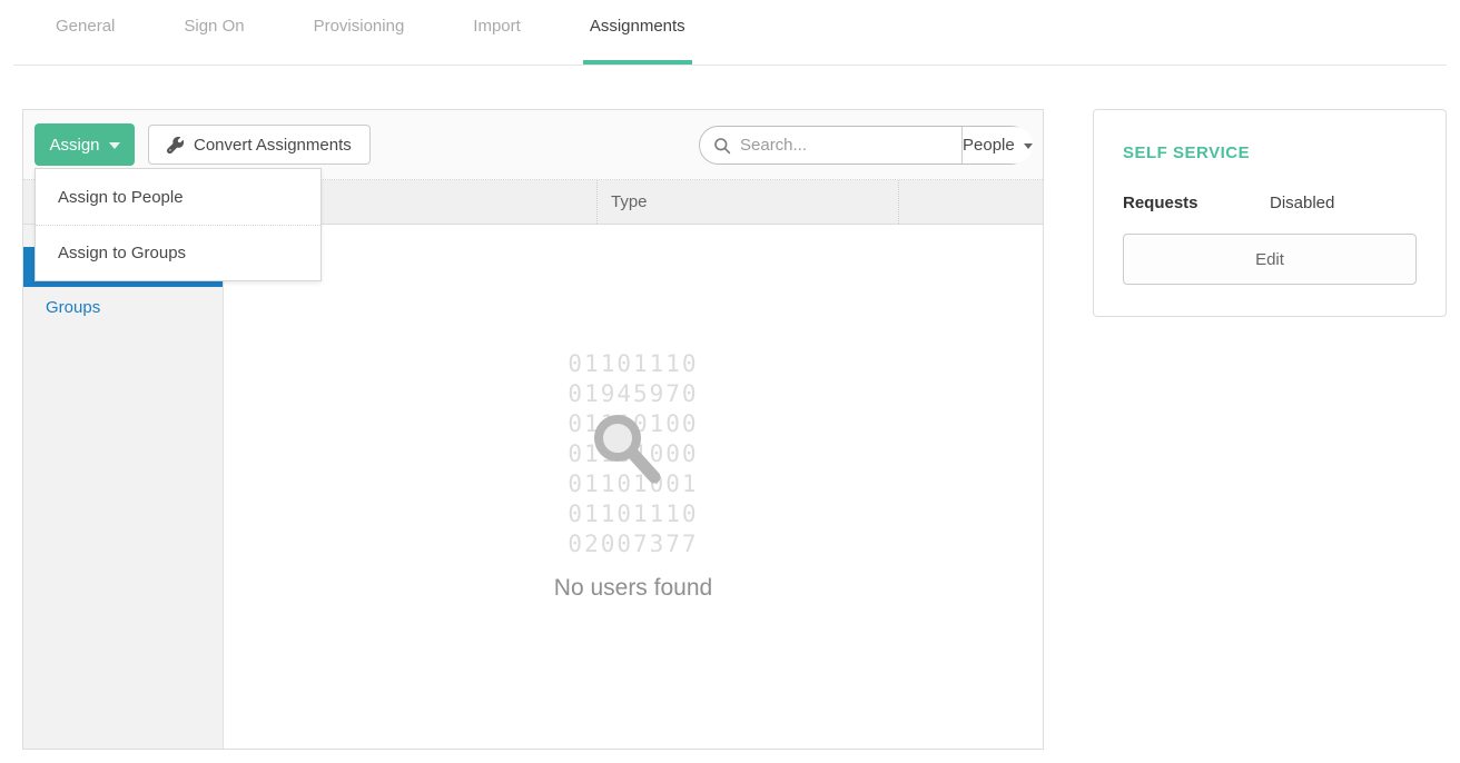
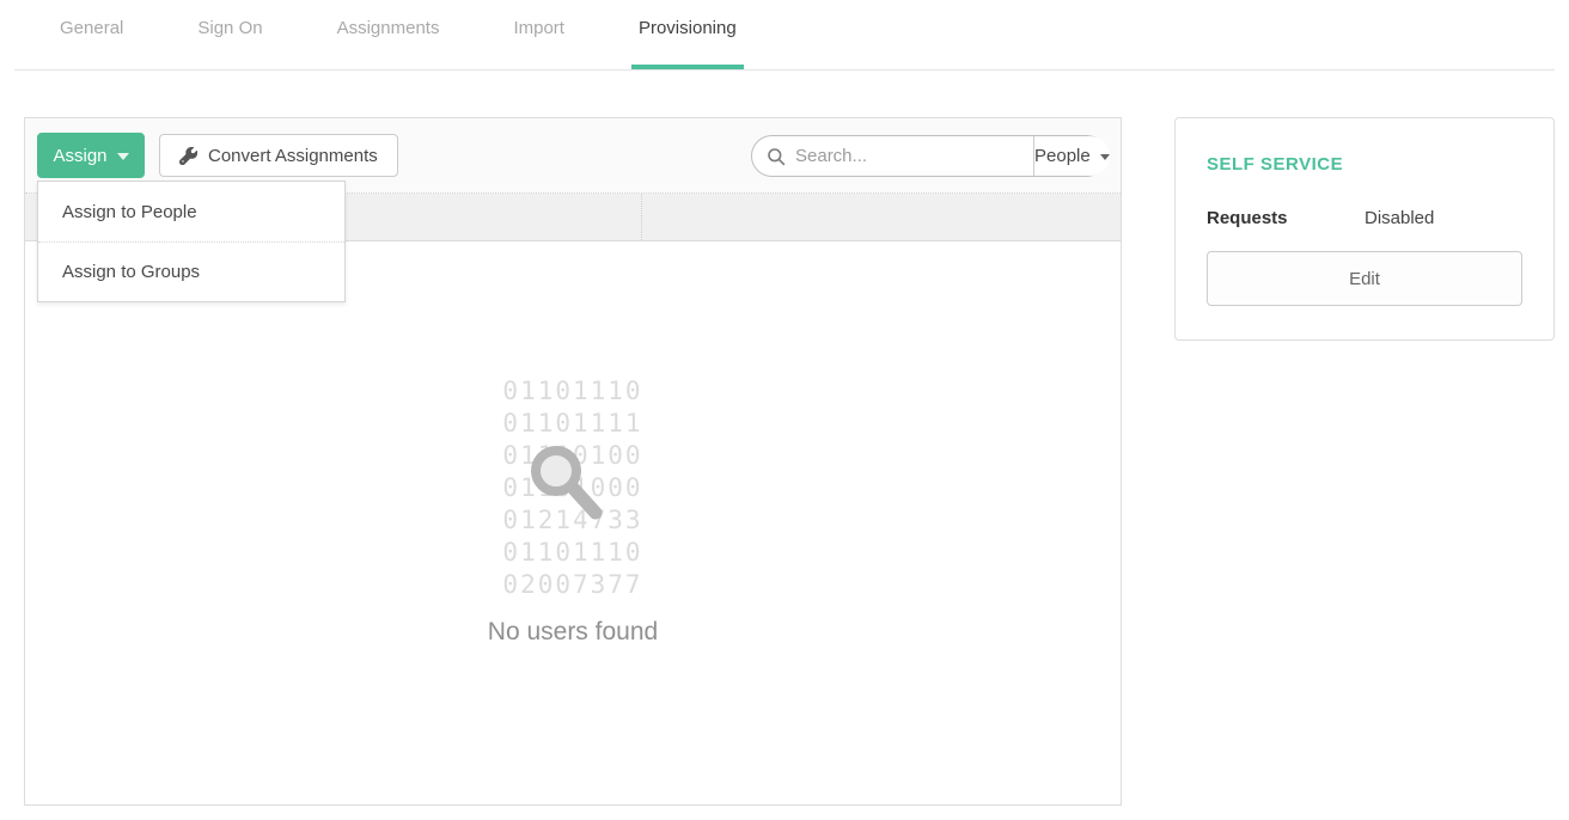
  General
  Sign On
- Provisioning
+ Assignments
  Import
- Assignments
+ Provisioning
  Assign
  Convert Assignments
  Search...
  People
  Assign to People
  Assign to Groups
- Type
- Groups
  01101110
- 01945970
+ 01101111
  010100
- 01101001
+ 01214733
  01101110
  02007377
  No users found
  SELF SERVICE
  Requests
  Disabled
  Edit
